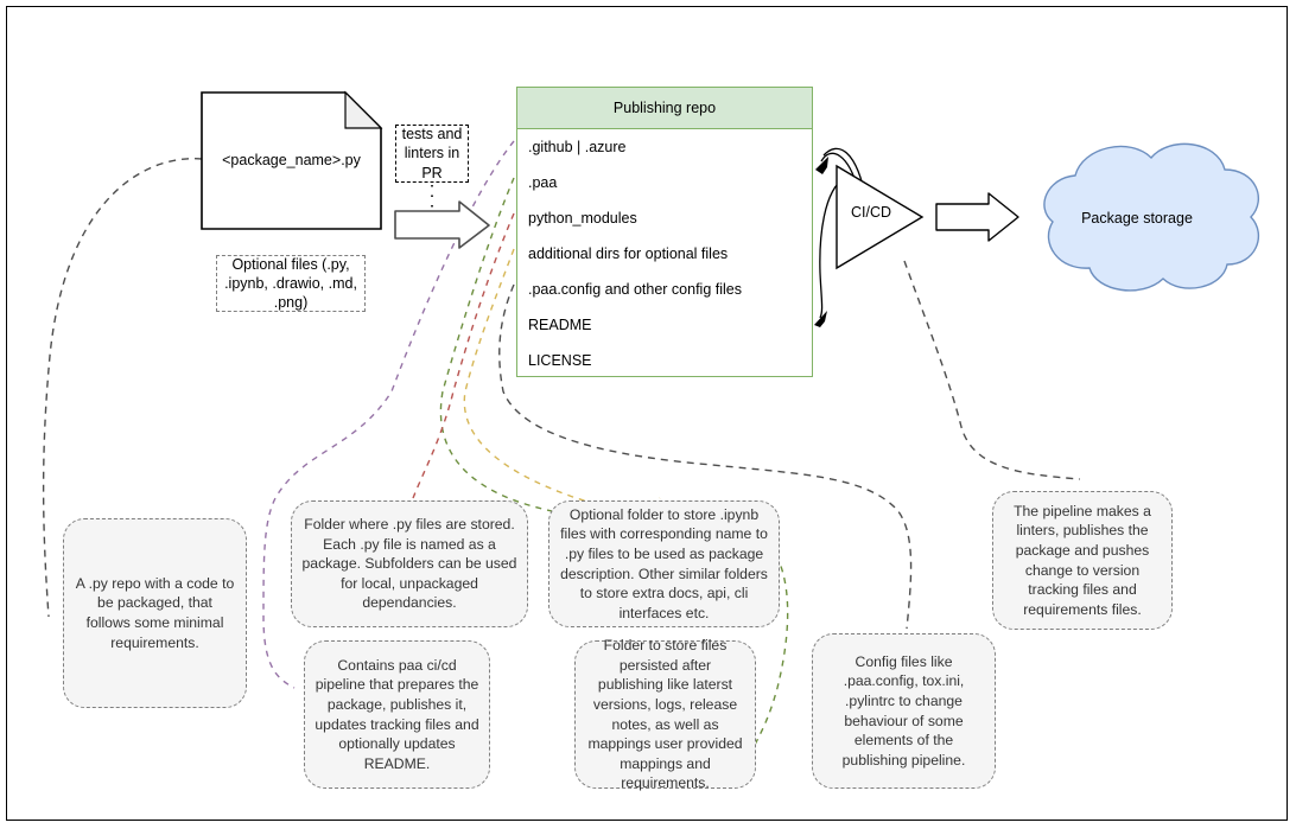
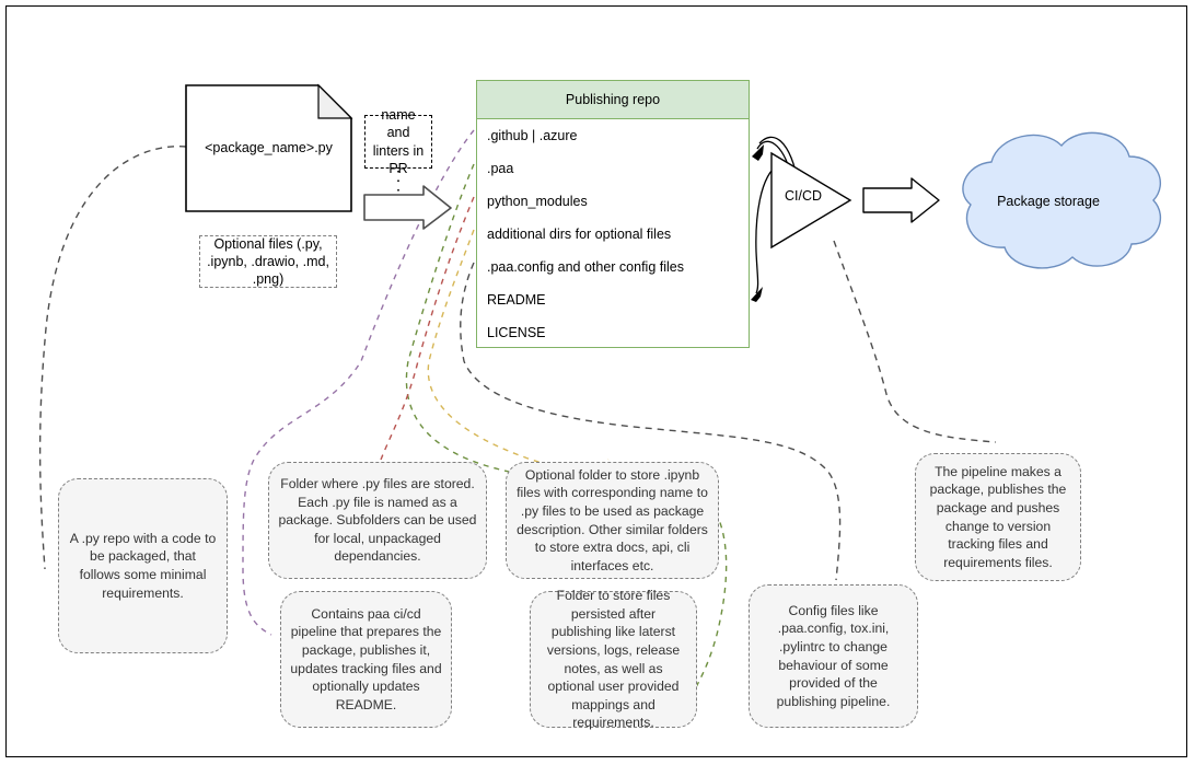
  <package_name>.py
- tests and linters in PR
+ name and linters in PR
  Optional files (.py, .ipynb, .drawio, .md, .png)
  Publishing repo
  .github | .azure
  .paa
  python_modules
  additional dirs for optional files
  .paa.config and other config files
  README
  LICENSE
  CI/CD
  Package storage
  A .py repo with a code to be packaged, that follows some minimal requirements.
  Folder where .py files are stored. Each .py file is named as a package. Subfolders can be used for local, unpackaged dependancies.
  Optional folder to store .ipynb files with corresponding name to .py files to be used as package description. Other similar folders to store extra docs, api, cli interfaces etc.
- The pipeline makes a linters, publishes the package and pushes change to version tracking files and requirements files.
+ The pipeline makes a package, publishes the package and pushes change to version tracking files and requirements files.
  Contains paa ci/cd pipeline that prepares the package, publishes it, updates tracking files and optionally updates README.
- Folder to store files persisted after publishing like laterst versions, logs, release notes, as well as mappings user provided mappings and requirements.
+ Folder to store files persisted after publishing like laterst versions, logs, release notes, as well as optional user provided mappings and requirements.
- Config files like .paa.config, tox.ini, .pylintrc to change behaviour of some elements of the publishing pipeline.
+ Config files like .paa.config, tox.ini, .pylintrc to change behaviour of some provided of the publishing pipeline.
